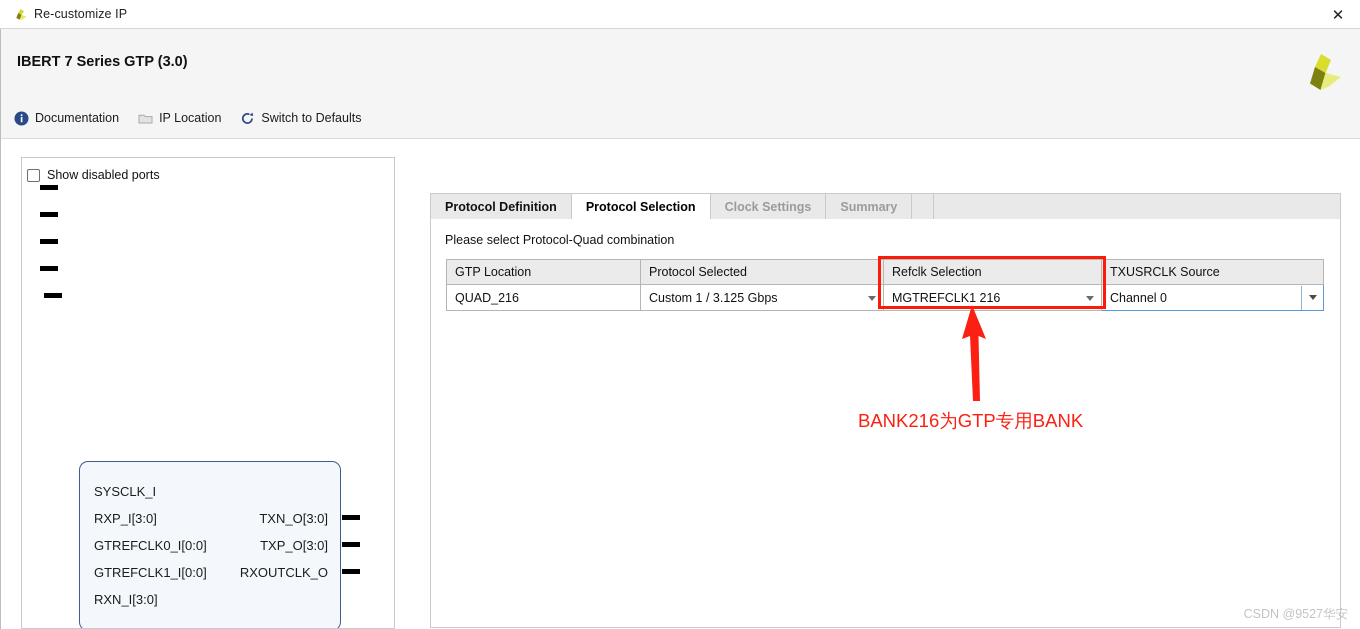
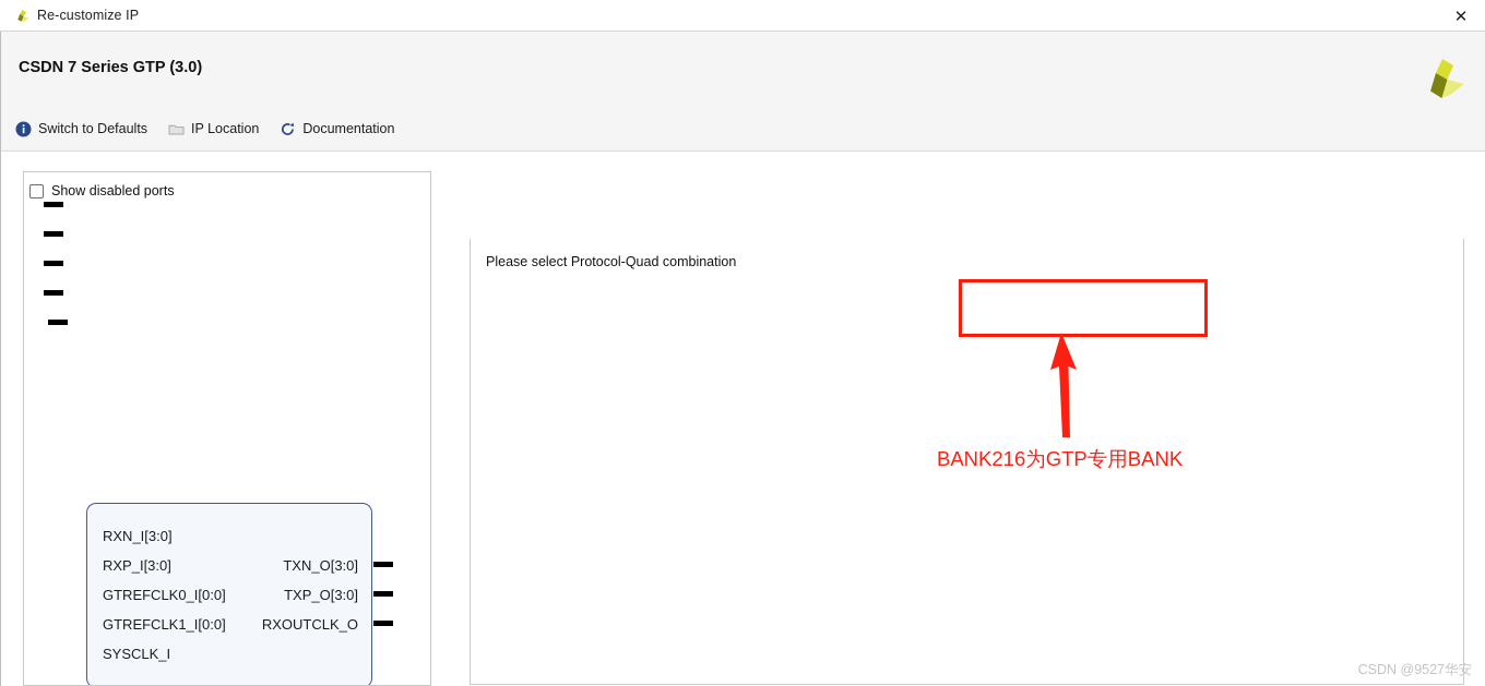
  Re-customize IP
  ✕
- IBERT 7 Series GTP (3.0)
+ CSDN 7 Series GTP (3.0)
- Documentation
+ Switch to Defaults
  IP Location
- Switch to Defaults
+ Documentation
  Show disabled ports
- SYSCLK_I
+ RXN_I[3:0]
  RXP_I[3:0]
  GTREFCLK0_I[0:0]
  GTREFCLK1_I[0:0]
- RXN_I[3:0]
+ SYSCLK_I
  TXN_O[3:0]
  TXP_O[3:0]
  RXOUTCLK_O
- Protocol Definition
- Protocol Selection
- Clock Settings
- Summary
  Please select Protocol-Quad combination
- GTP Location	Protocol Selected	Refclk Selection	TXUSRCLK Source
- QUAD_216	Custom 1 / 3.125 Gbps	MGTREFCLK1 216	Channel 0
  BANK216为GTP专用BANK
  CSDN @9527华安
